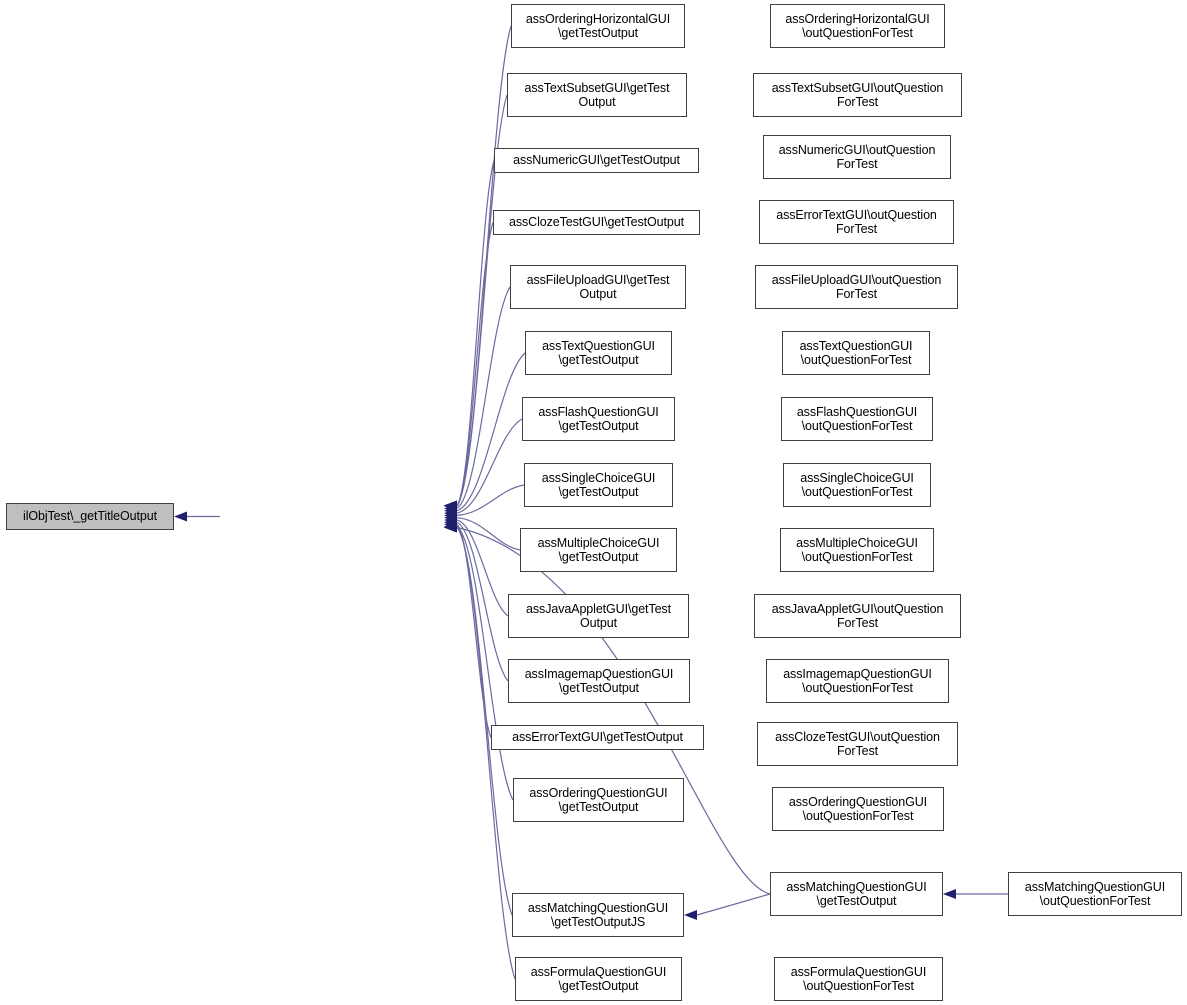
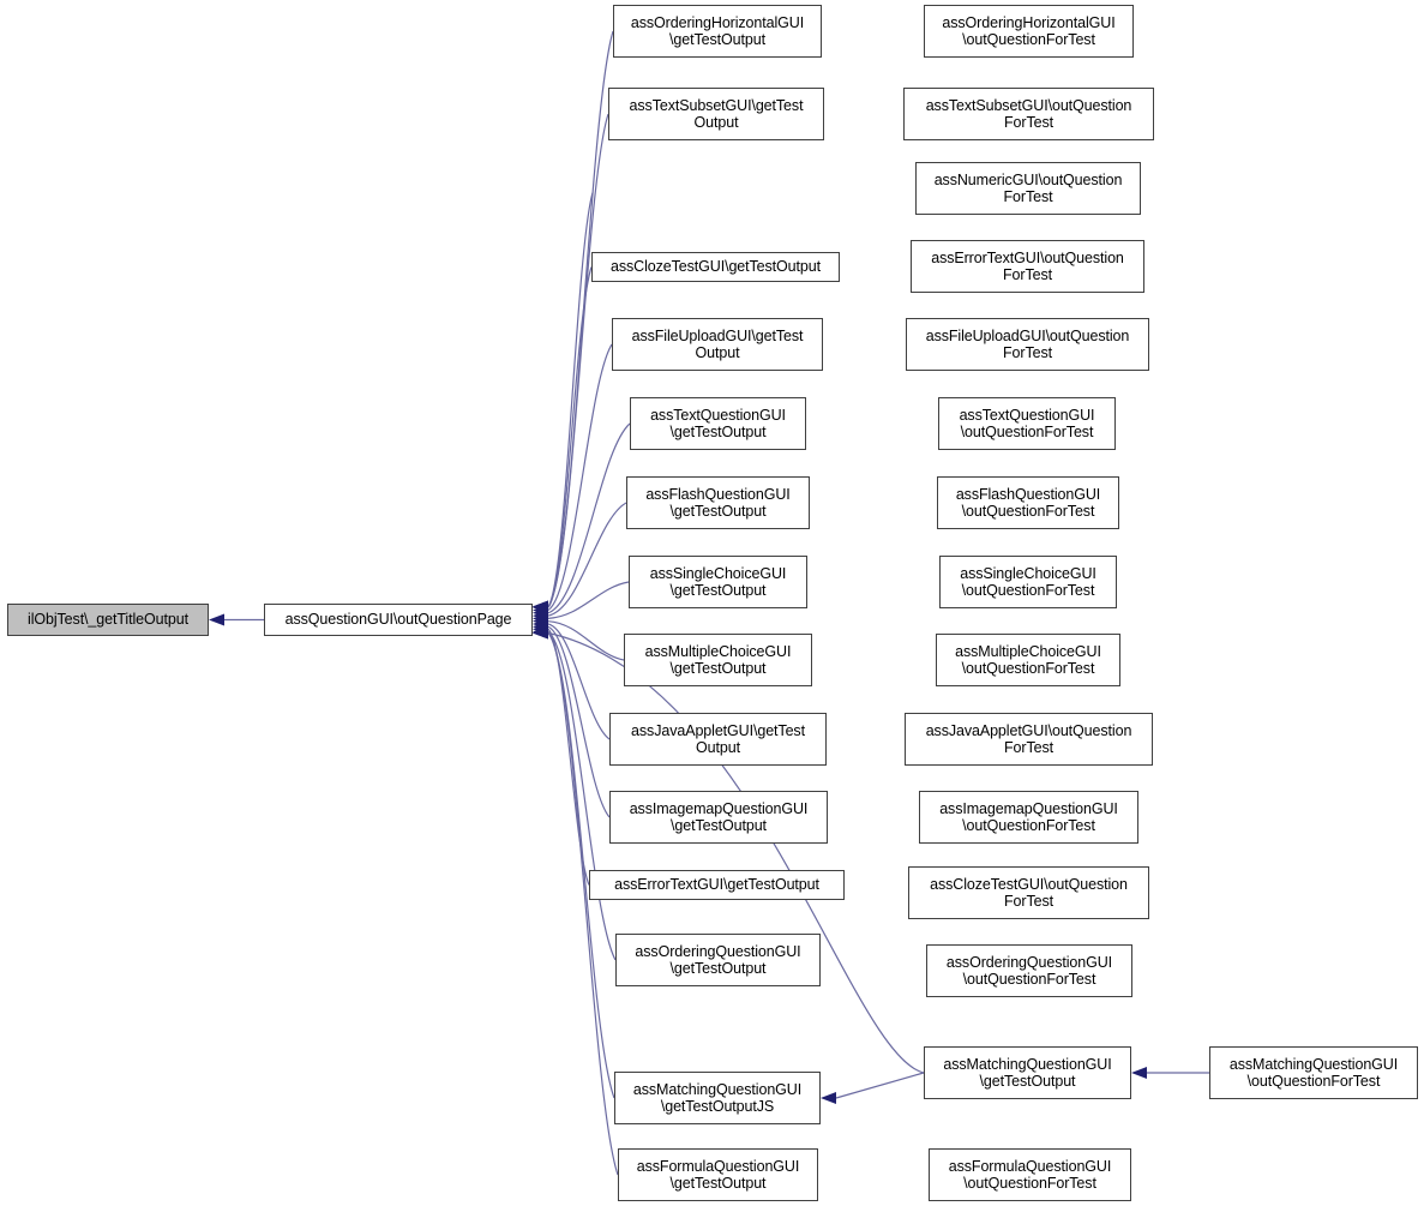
  ilObjTest\_getTitleOutput
+ assQuestionGUI\outQuestionPage
  assOrderingHorizontalGUI
  \getTestOutput
  assTextSubsetGUI\getTest
  Output
- assNumericGUI\getTestOutput
  assClozeTestGUI\getTestOutput
  assFileUploadGUI\getTest
  Output
  assTextQuestionGUI
  \getTestOutput
  assFlashQuestionGUI
  \getTestOutput
  assSingleChoiceGUI
  \getTestOutput
  assMultipleChoiceGUI
  \getTestOutput
  assJavaAppletGUI\getTest
  Output
  assImagemapQuestionGUI
  \getTestOutput
  assErrorTextGUI\getTestOutput
  assOrderingQuestionGUI
  \getTestOutput
  assMatchingQuestionGUI
  \getTestOutputJS
  assFormulaQuestionGUI
  \getTestOutput
  assOrderingHorizontalGUI
  \outQuestionForTest
  assTextSubsetGUI\outQuestion
  ForTest
  assNumericGUI\outQuestion
  ForTest
  assErrorTextGUI\outQuestion
  ForTest
  assFileUploadGUI\outQuestion
  ForTest
  assTextQuestionGUI
  \outQuestionForTest
  assFlashQuestionGUI
  \outQuestionForTest
  assSingleChoiceGUI
  \outQuestionForTest
  assMultipleChoiceGUI
  \outQuestionForTest
  assJavaAppletGUI\outQuestion
  ForTest
  assImagemapQuestionGUI
  \outQuestionForTest
  assClozeTestGUI\outQuestion
  ForTest
  assOrderingQuestionGUI
  \outQuestionForTest
  assMatchingQuestionGUI
  \getTestOutput
  assFormulaQuestionGUI
  \outQuestionForTest
  assMatchingQuestionGUI
  \outQuestionForTest
